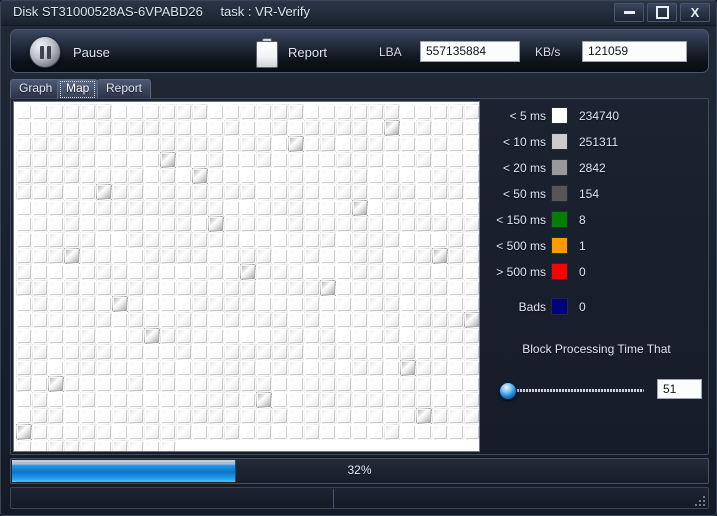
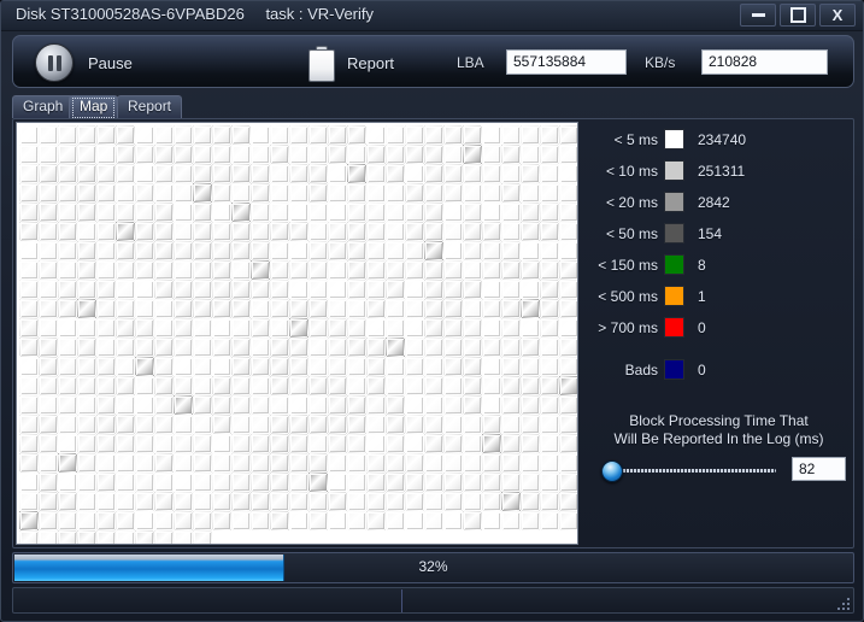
  Disk ST31000528AS-6VPABD26 task : VR-Verify
  X
  Pause
  Report
  LBA
  557135884
  KB/s
- 121059
+ 210828
  Graph
  Map
  Report
  < 5 ms
  234740
  < 10 ms
  251311
  < 20 ms
  2842
  < 50 ms
  154
  < 150 ms
  8
  < 500 ms
  1
- > 500 ms
+ > 700 ms
  0
  Bads
  0
  Block Processing Time That
+ Will Be Reported In the Log (ms)
- 51
+ 82
  32%
